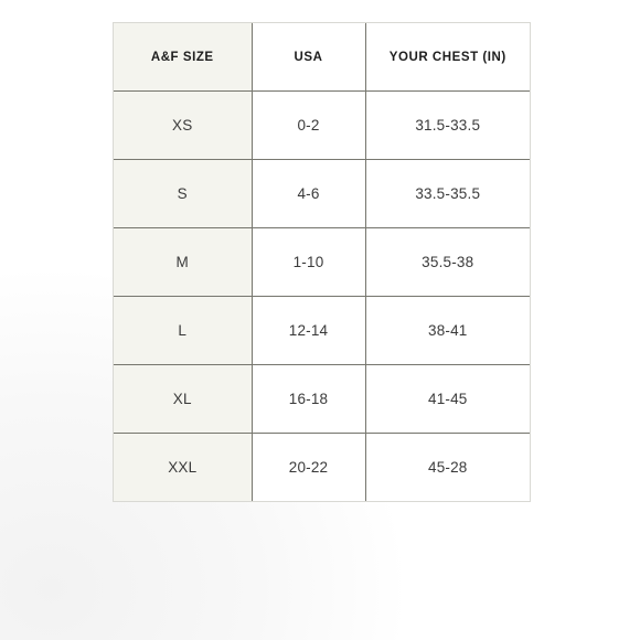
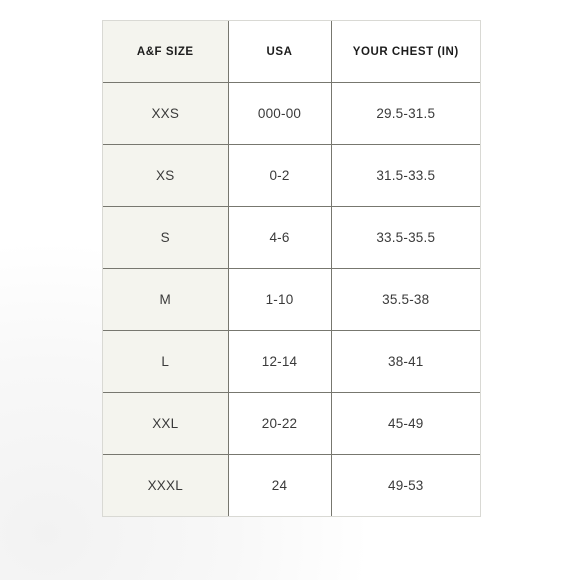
  A&F SIZE	USA	YOUR CHEST (IN)
+ XXS	000-00	29.5-31.5
  XS	0-2	31.5-33.5
  S	4-6	33.5-35.5
  M	1-10	35.5-38
  L	12-14	38-41
- XL	16-18	41-45
- XXL	20-22	45-28
+ XXL	20-22	45-49
+ XXXL	24	49-53
